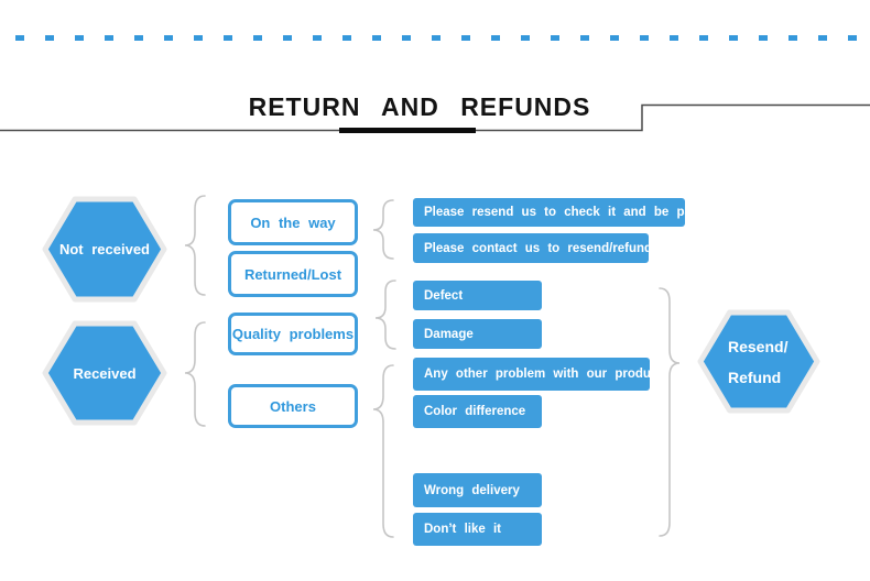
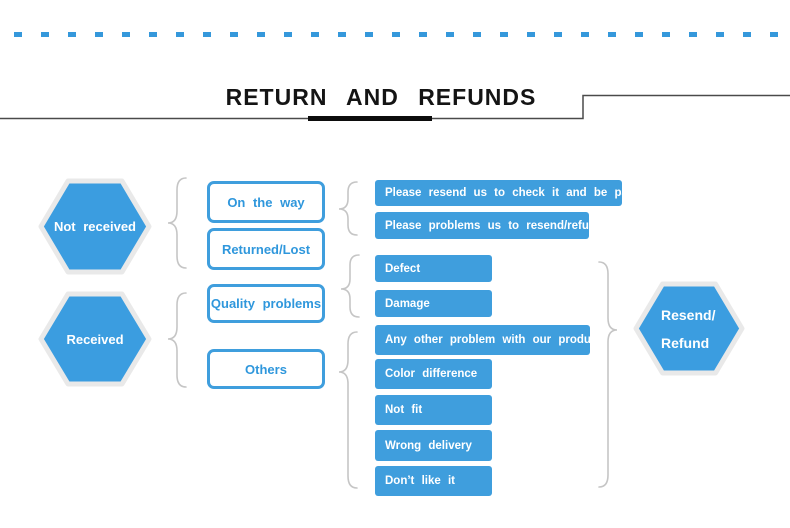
  RETURN AND REFUNDS
  Not received
  Received
  Resend/
  Refund
  On the way
  Returned/Lost
  Quality problems
  Others
  Please resend us to check it and be patient
- Please contact us to resend/refund
+ Please problems us to resend/refund
  Defect
  Damage
  Any other problem with our produc
  Color difference
+ Not fit
  Wrong delivery
  Don’t like it
